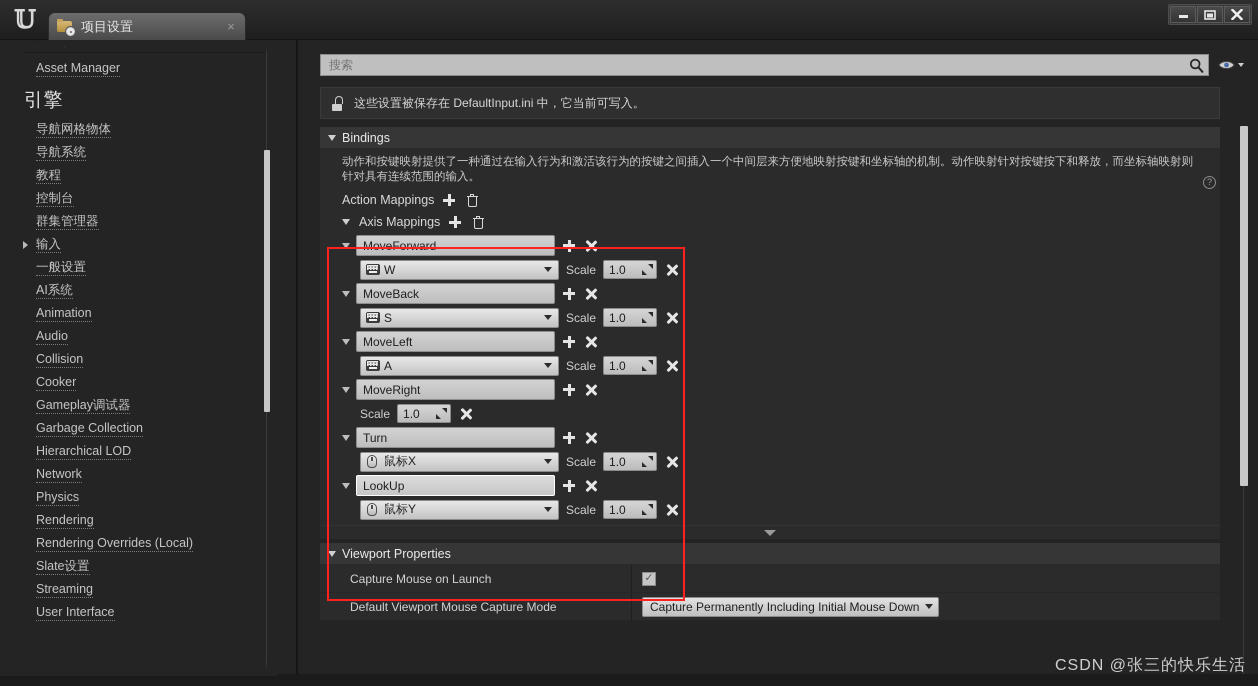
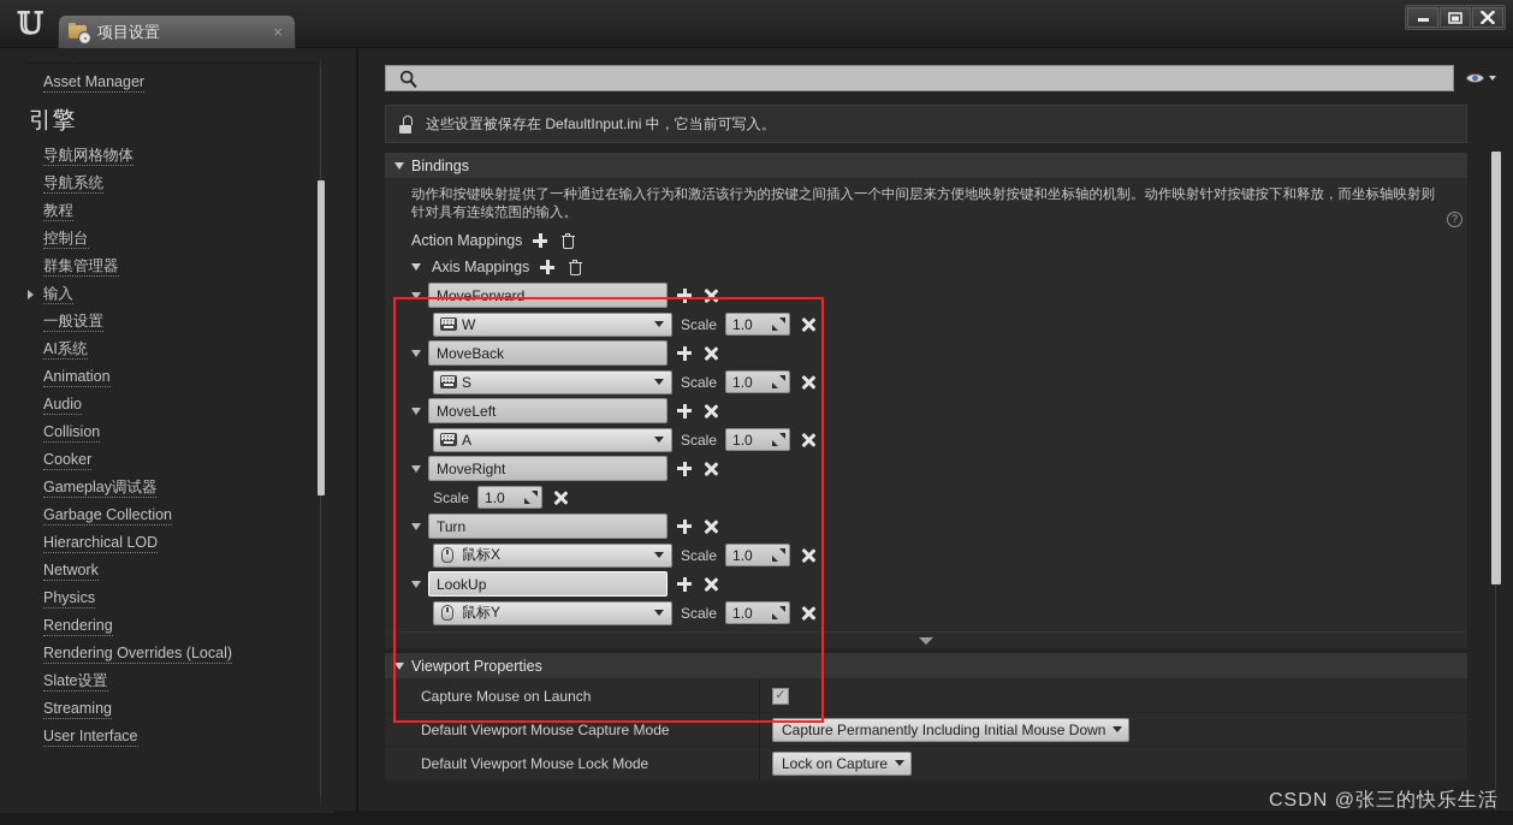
  𝕌
  项目设置
  ×
  Asset Manager
  引擎
  导航网格物体
  导航系统
  教程
  控制台
  群集管理器
  输入
  一般设置
  AI系统
  Animation
  Audio
  Collision
  Cooker
  Gameplay调试器
  Garbage Collection
  Hierarchical LOD
  Network
  Physics
  Rendering
  Rendering Overrides (Local)
  Slate设置
  Streaming
  User Interface
- 搜索
  这些设置被保存在 DefaultInput.ini 中，它当前可写入。
  Bindings
  动作和按键映射提供了一种通过在输入行为和激活该行为的按键之间插入一个中间层来方便地映射按键和坐标轴的机制。动作映射针对按键按下和释放，而坐标轴映射则针对具有连续范围的输入。
  ?
  Action Mappings
  Axis Mappings
  MoveForward
  W
  Scale
  1.0
  MoveBack
  S
  Scale
  1.0
  MoveLeft
  A
  Scale
  1.0
  MoveRight
  Scale
  1.0
  Turn
  鼠标X
  Scale
  1.0
  LookUp
  鼠标Y
  Scale
  1.0
  Viewport Properties
  Capture Mouse on Launch
  ✓
  Default Viewport Mouse Capture Mode
  Capture Permanently Including Initial Mouse Down
+ Default Viewport Mouse Lock Mode
+ Lock on Capture
  CSDN @张三的快乐生活
